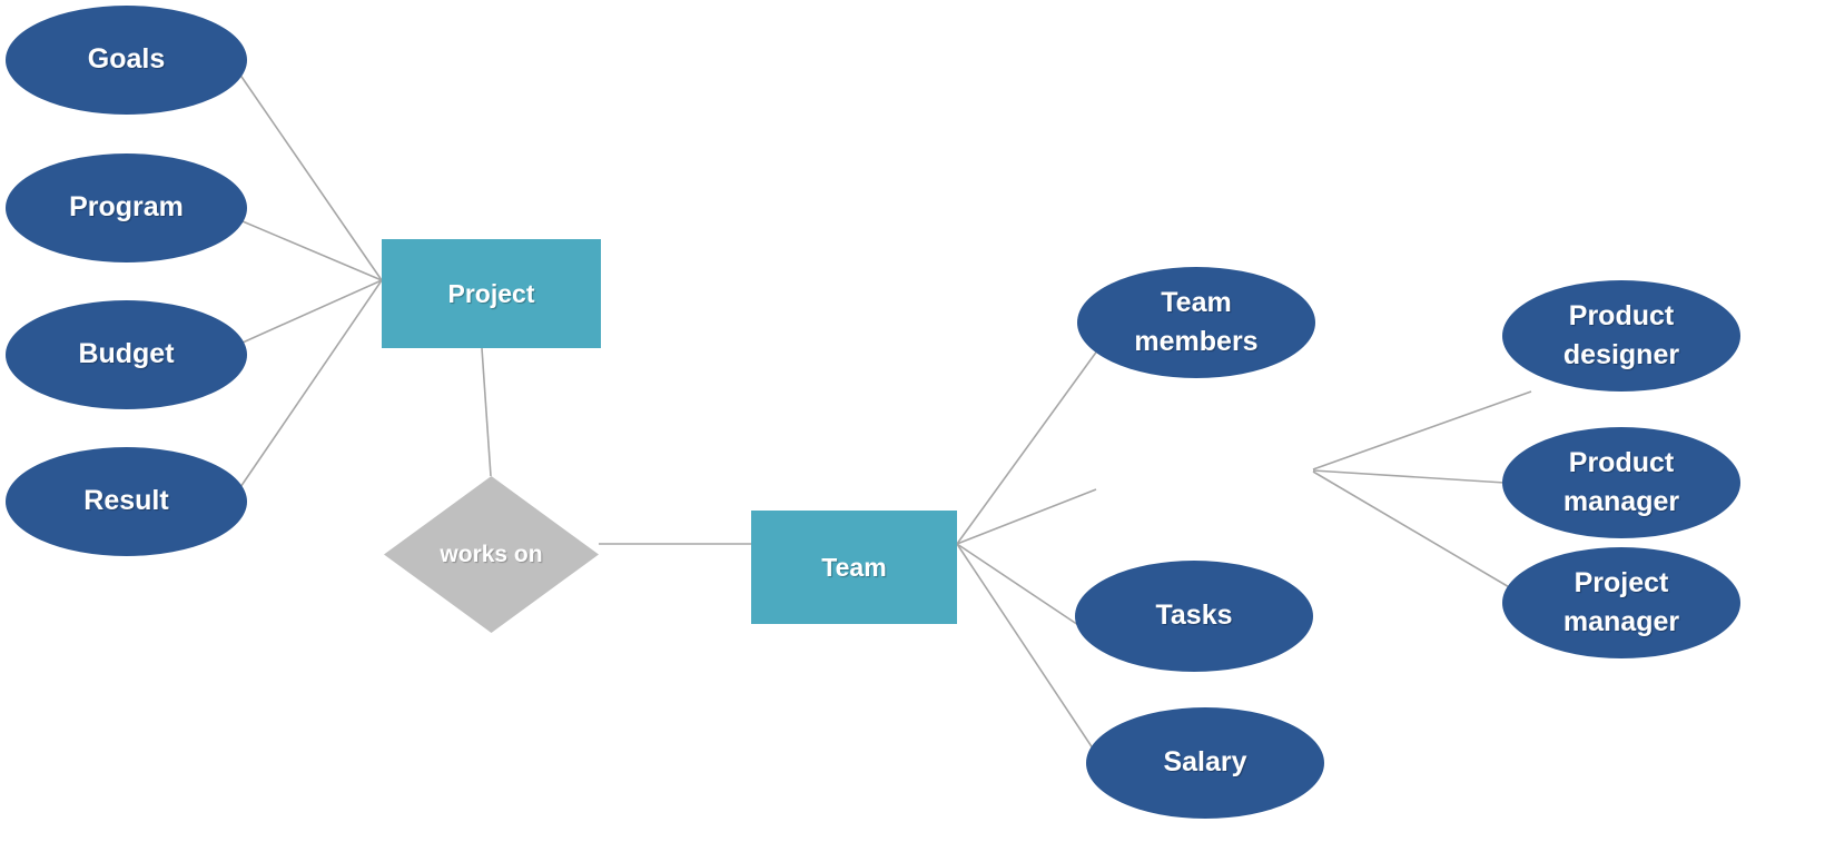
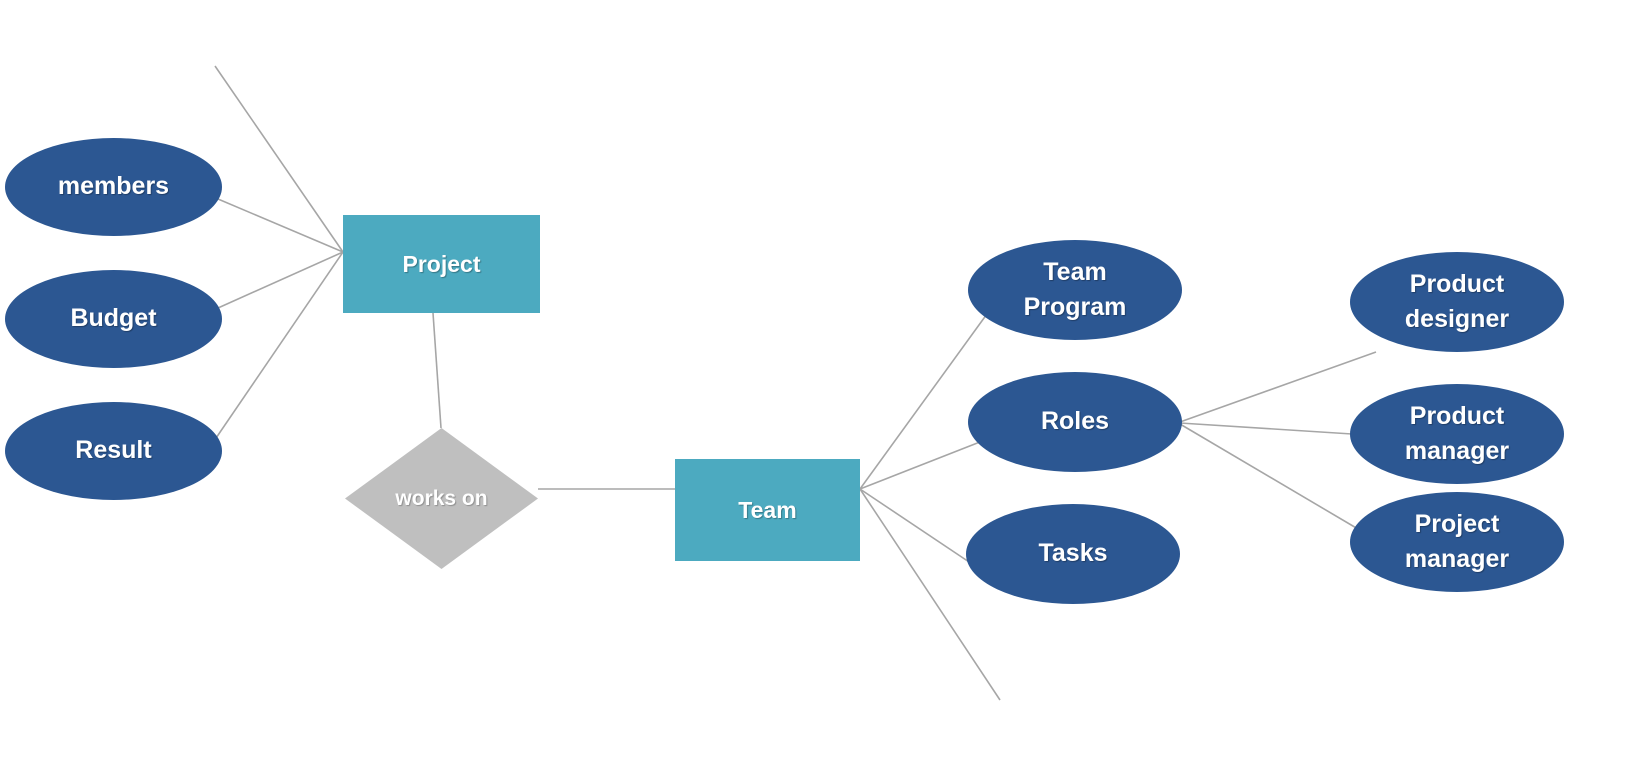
- Goals
- Program
+ members
  Budget
  Result
  Project
  Team
  works on
  Team
- members
+ Program
+ Roles
  Tasks
- Salary
  Product
  designer
  Product
  manager
  Project
  manager
